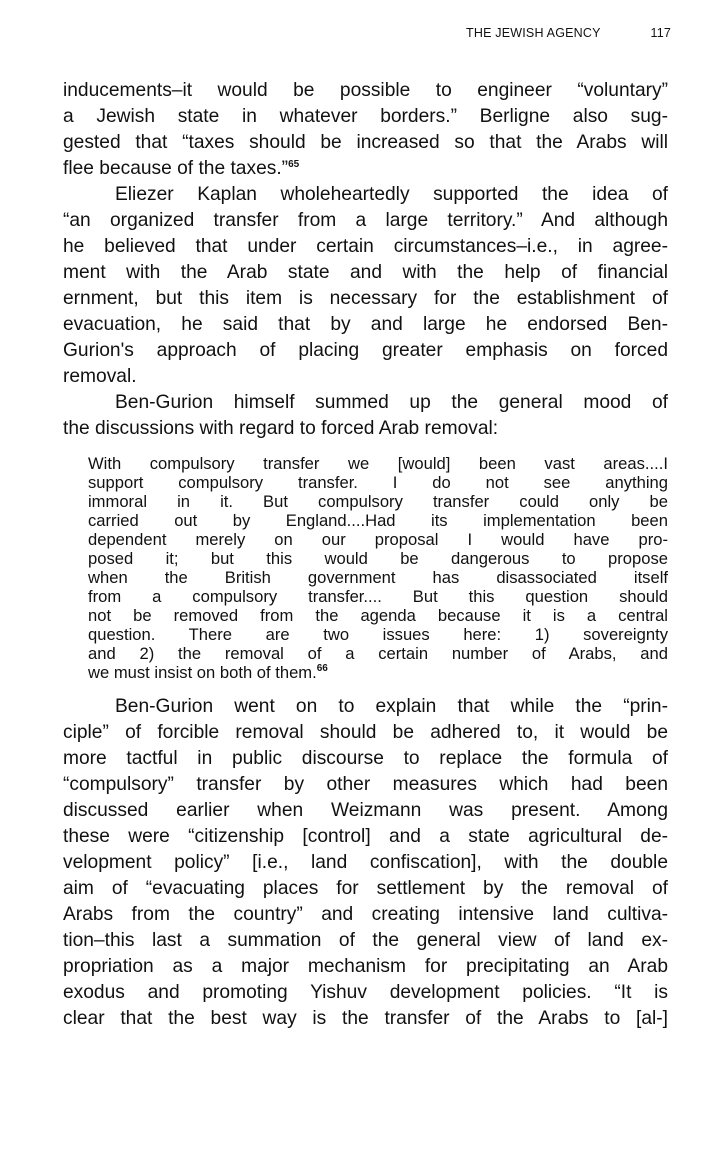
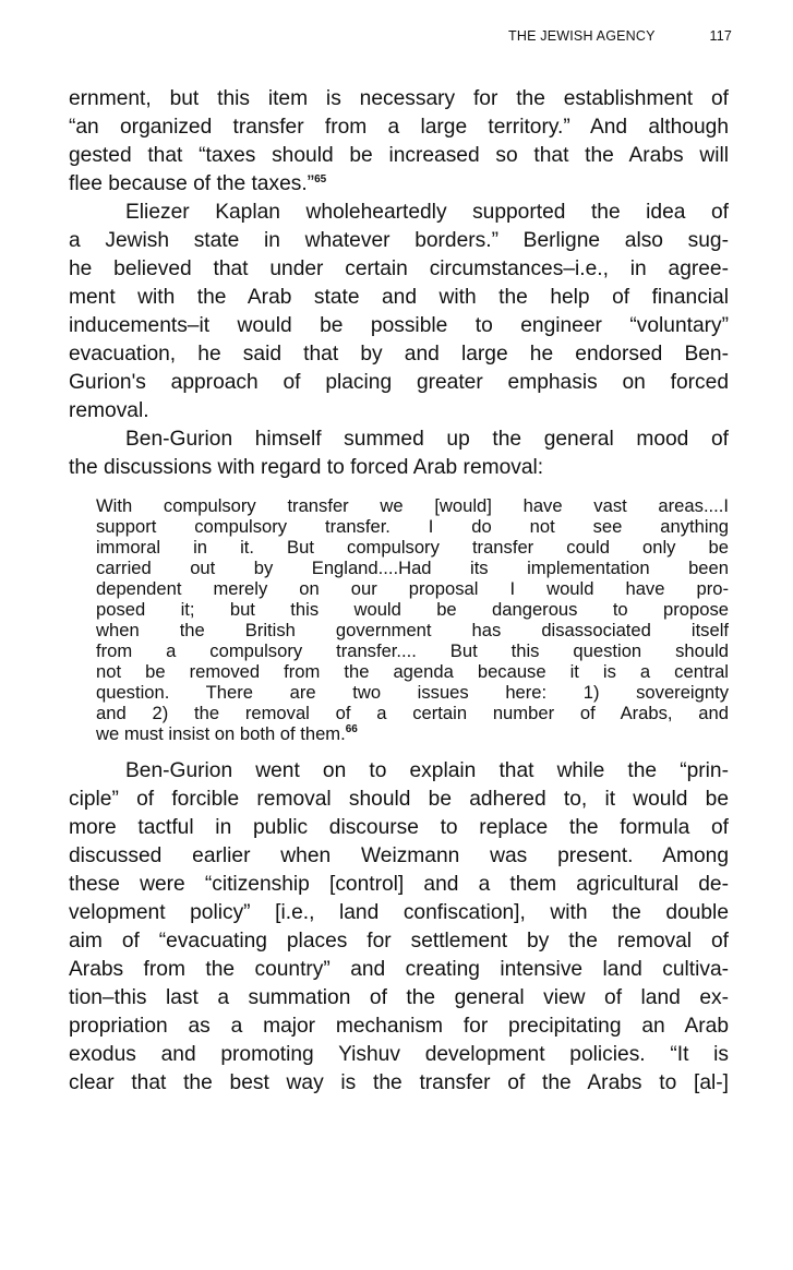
  THE JEWISH AGENCY
  117
- inducements–it would be possible to engineer “voluntary”
+ ernment, but this item is necessary for the establishment of
- a Jewish state in whatever borders.” Berligne also sug-
+ “an organized transfer from a large territory.” And although
  gested that “taxes should be increased so that the Arabs will
  flee because of the taxes.”65
  Eliezer Kaplan wholeheartedly supported the idea of
- “an organized transfer from a large territory.” And although
+ a Jewish state in whatever borders.” Berligne also sug-
  he believed that under certain circumstances–i.e., in agree-
  ment with the Arab state and with the help of financial
- ernment, but this item is necessary for the establishment of
+ inducements–it would be possible to engineer “voluntary”
  evacuation, he said that by and large he endorsed Ben-
  Gurion's approach of placing greater emphasis on forced
  removal.
  Ben-Gurion himself summed up the general mood of
  the discussions with regard to forced Arab removal:
- With compulsory transfer we [would] been vast areas....I
+ With compulsory transfer we [would] have vast areas....I
  support compulsory transfer. I do not see anything
  immoral in it. But compulsory transfer could only be
  carried out by England....Had its implementation been
  dependent merely on our proposal I would have pro-
  posed it; but this would be dangerous to propose
  when the British government has disassociated itself
  from a compulsory transfer.... But this question should
  not be removed from the agenda because it is a central
  question. There are two issues here: 1) sovereignty
  and 2) the removal of a certain number of Arabs, and
  we must insist on both of them.66
  Ben-Gurion went on to explain that while the “prin-
  ciple” of forcible removal should be adhered to, it would be
  more tactful in public discourse to replace the formula of
- “compulsory” transfer by other measures which had been
  discussed earlier when Weizmann was present. Among
- these were “citizenship [control] and a state agricultural de-
+ these were “citizenship [control] and a them agricultural de-
  velopment policy” [i.e., land confiscation], with the double
  aim of “evacuating places for settlement by the removal of
  Arabs from the country” and creating intensive land cultiva-
  tion–this last a summation of the general view of land ex-
  propriation as a major mechanism for precipitating an Arab
  exodus and promoting Yishuv development policies. “It is
  clear that the best way is the transfer of the Arabs to [al-]
